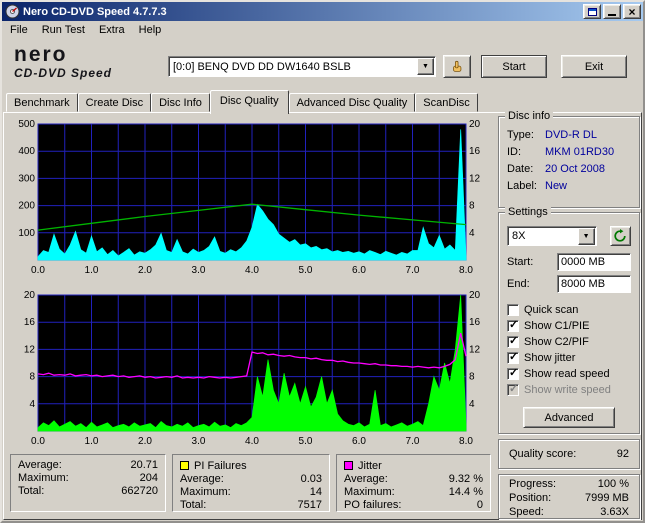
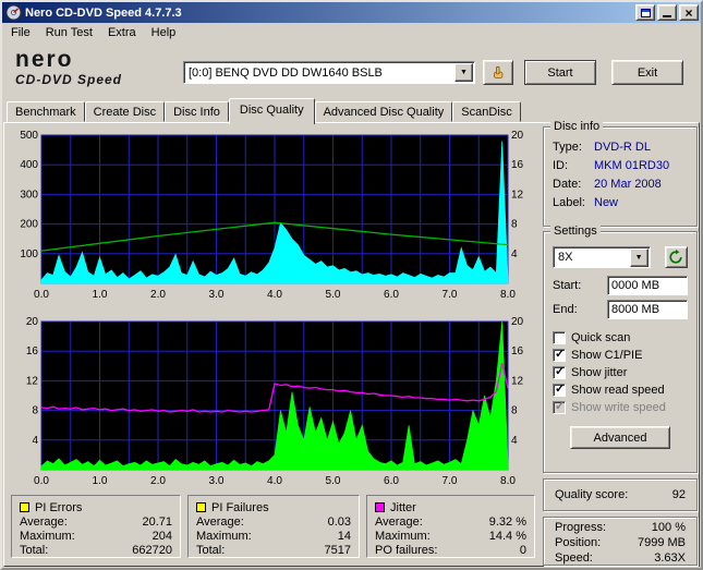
  Nero CD-DVD Speed 4.7.7.3
  ×
  File
  Run Test
  Extra
  Help
  nero
  CD-DVD Speed
  [0:0] BENQ DVD DD DW1640 BSLB
  Start
  Exit
  Benchmark
  Create Disc
  Disc Info
  Disc Quality
  Advanced Disc Quality
  ScanDisc
  100
  200
  300
  400
  500
  4
  8
  12
  16
  20
  0.0
  1.0
  2.0
  3.0
  4.0
  5.0
  6.0
  7.0
  8.0
  4
  8
  12
  16
  20
  4
  8
  12
  16
  20
  0.0
  1.0
  2.0
  3.0
  4.0
  5.0
  6.0
  7.0
  8.0
  Disc info
  Type:
  DVD-R DL
  ID:
  MKM 01RD30
  Date:
- 20 Oct 2008
+ 20 Mar 2008
  Label:
  New
  Settings
  8X
  Start:
  0000 MB
  End:
  8000 MB
  Quick scan
  Show C1/PIE
- Show C2/PIF
  Show jitter
  Show read speed
  Show write speed
  Advanced
  Quality score:
  92
  Progress:
  100 %
  Position:
  7999 MB
  Speed:
  3.63X
+ PI Errors
  Average:
  20.71
  Maximum:
  204
  Total:
  662720
  PI Failures
  Average:
  0.03
  Maximum:
  14
  Total:
  7517
  Jitter
  Average:
  9.32 %
  Maximum:
  14.4 %
  PO failures:
  0
